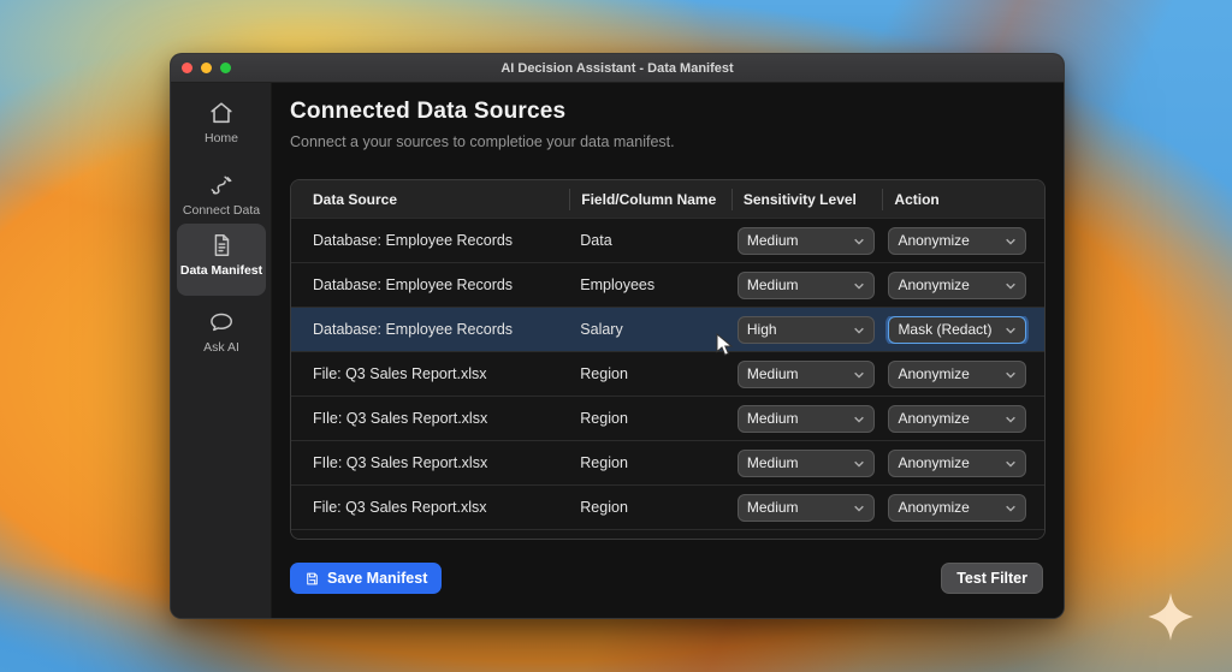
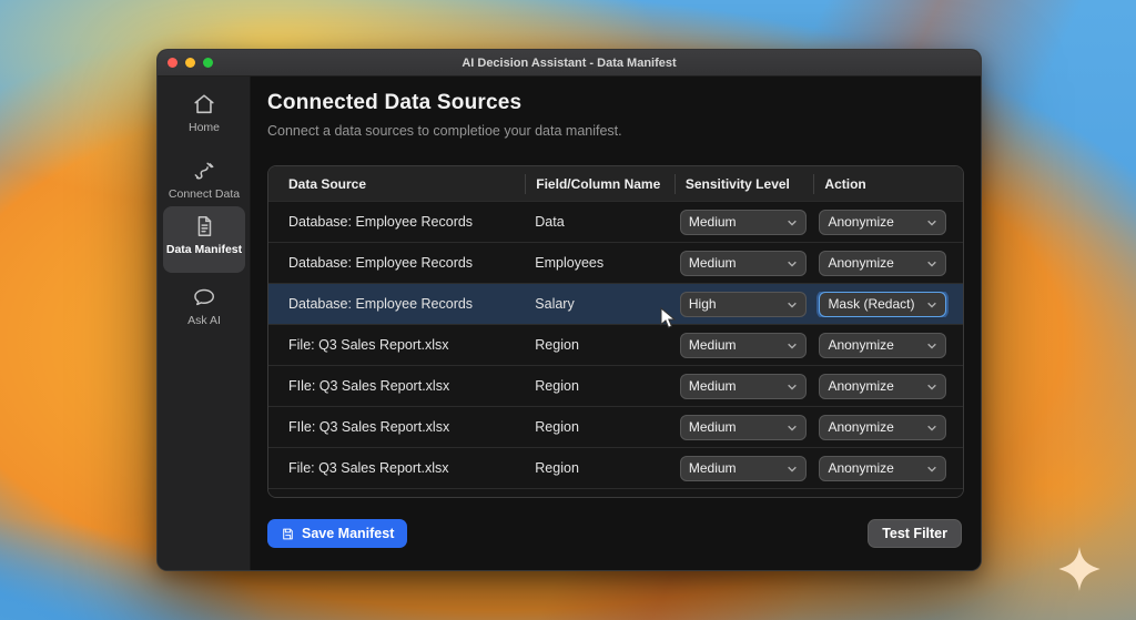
  AI Decision Assistant - Data Manifest
  Home
  Connect Data
  Data Manifest
  Ask AI
  Connected Data Sources
- Connect a your sources to completioe your data manifest.
+ Connect a data sources to completioe your data manifest.
  Data Source
  Field/Column Name
  Sensitivity Level
  Action
  Database: Employee Records
  Data
  Medium
  Anonymize
  Database: Employee Records
  Employees
  Medium
  Anonymize
  Database: Employee Records
  Salary
  High
  Mask (Redact)
  File: Q3 Sales Report.xlsx
  Region
  Medium
  Anonymize
  FIle: Q3 Sales Report.xlsx
  Region
  Medium
  Anonymize
  FIle: Q3 Sales Report.xlsx
  Region
  Medium
  Anonymize
  File: Q3 Sales Report.xlsx
  Region
  Medium
  Anonymize
  Save Manifest
  Test Filter
